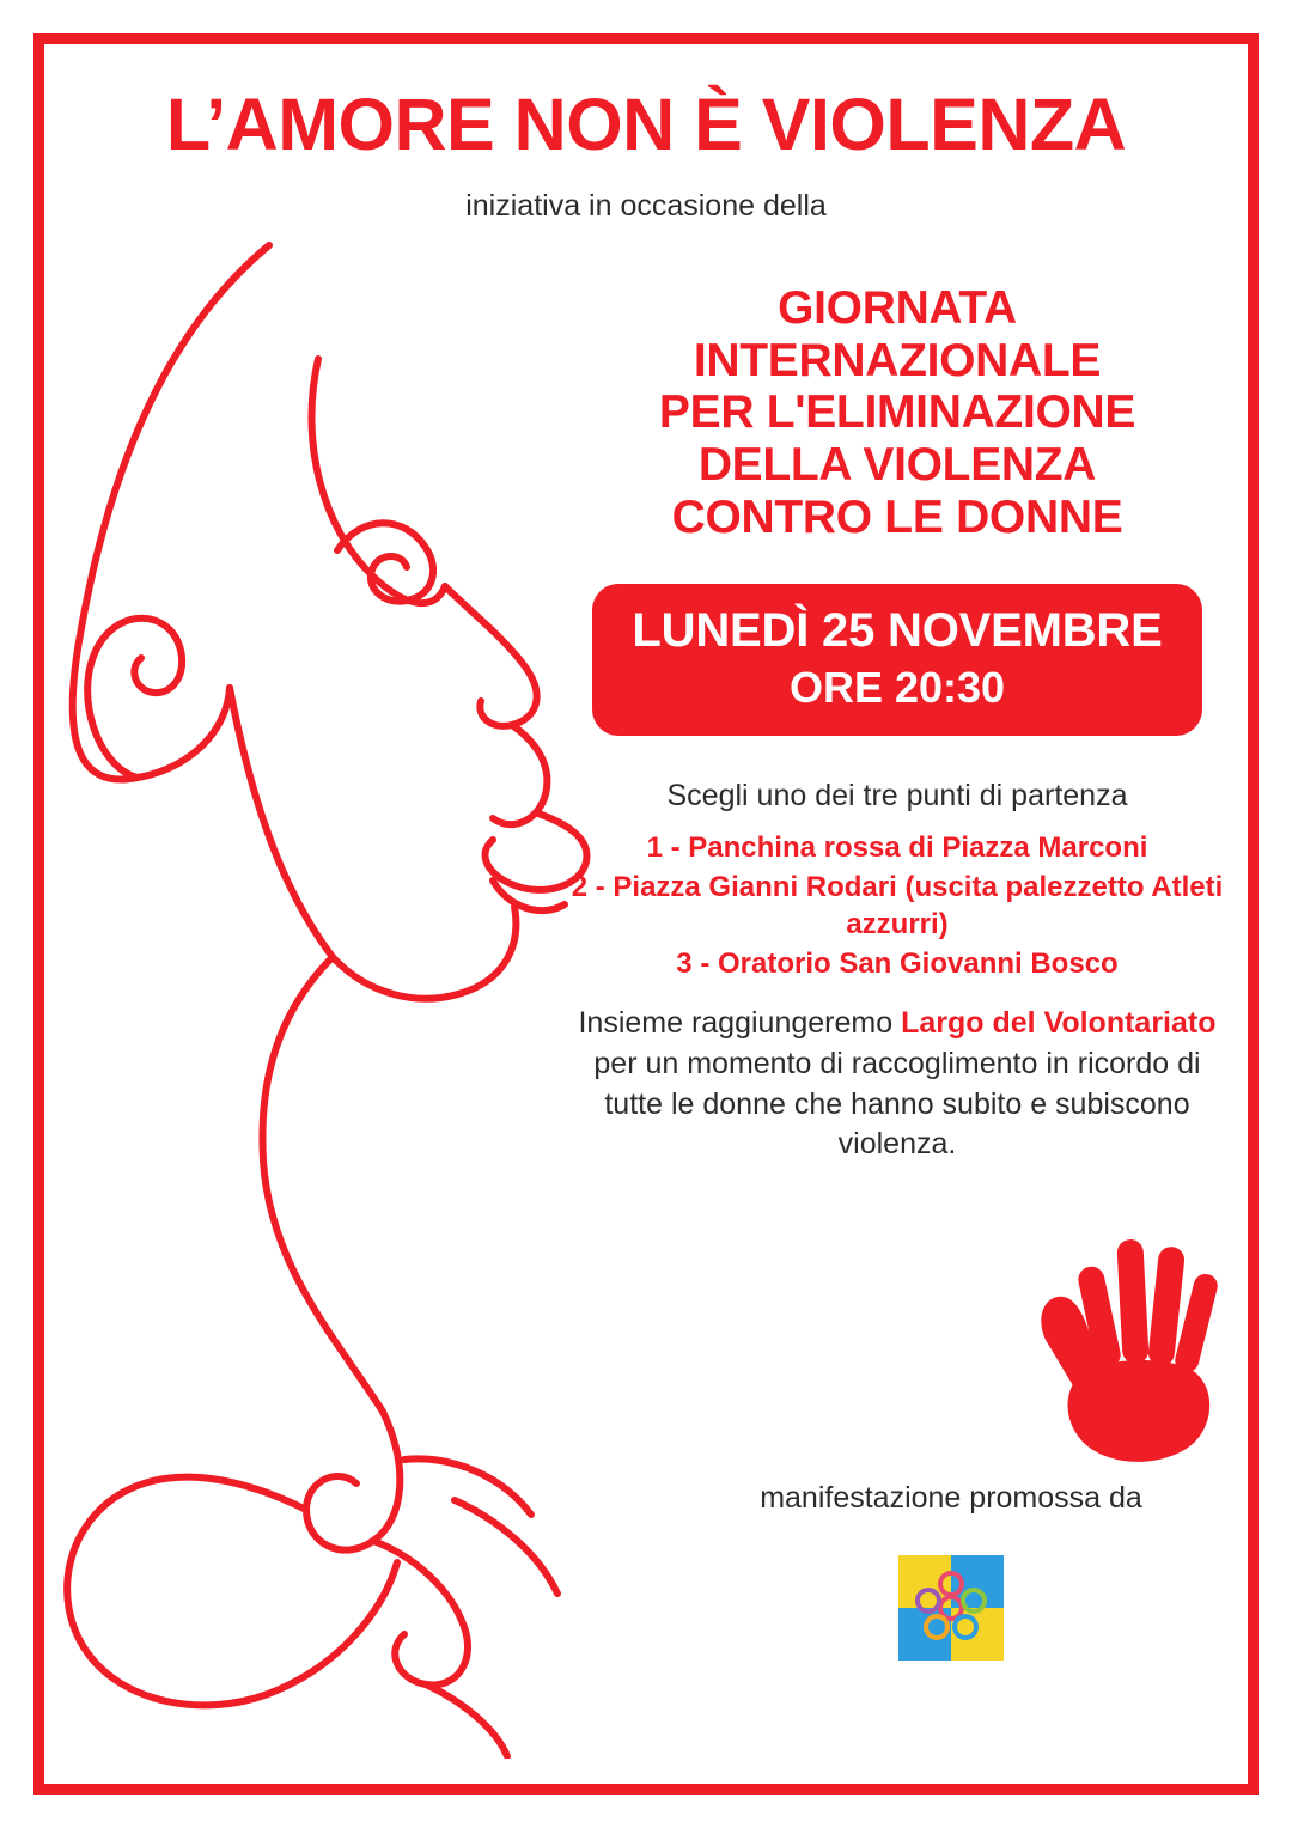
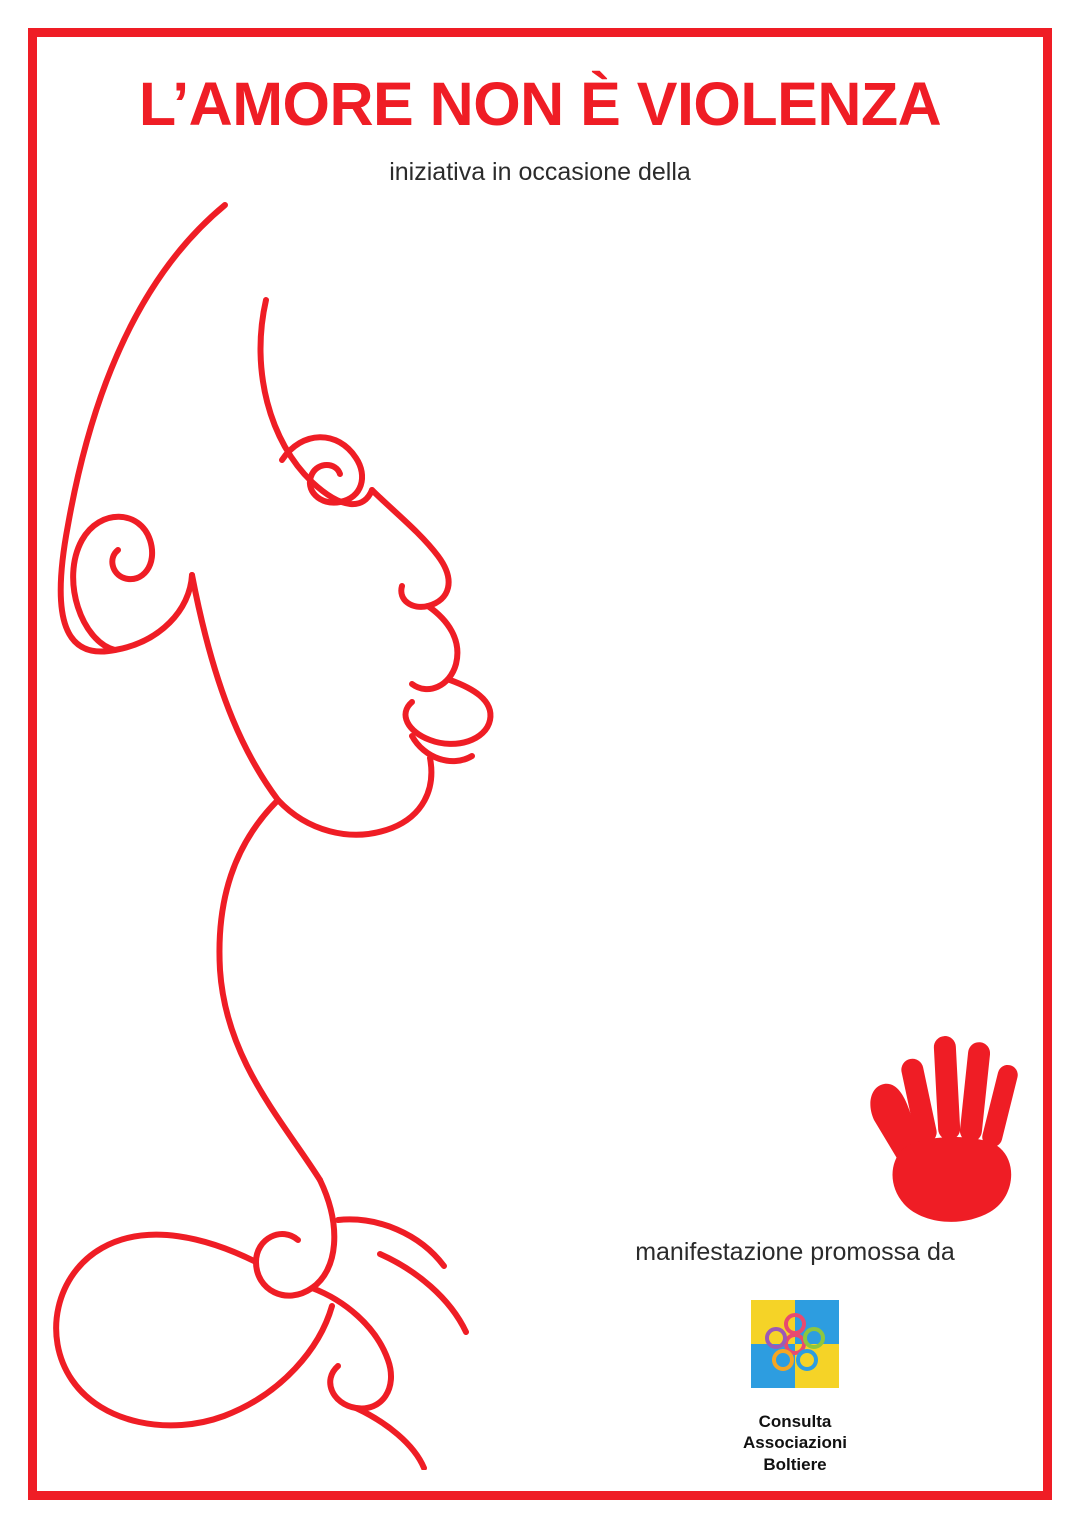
  L’AMORE NON È VIOLENZA
  iniziativa in occasione della
- GIORNATA
- INTERNAZIONALE
- PER L'ELIMINAZIONE
- DELLA VIOLENZA
- CONTRO LE DONNE
- LUNEDÌ 25 NOVEMBRE
- ORE 20:30
- Scegli uno dei tre punti di partenza
- 1 - Panchina rossa di Piazza Marconi
- 2 - Piazza Gianni Rodari (uscita palezzetto Atleti azzurri)
- 3 - Oratorio San Giovanni Bosco
- Insieme raggiungeremo Largo del Volontariato per un momento di raccoglimento in ricordo di tutte le donne che hanno subito e subiscono violenza.
  manifestazione promossa da
+ Consulta
+ Associazioni
+ Boltiere
